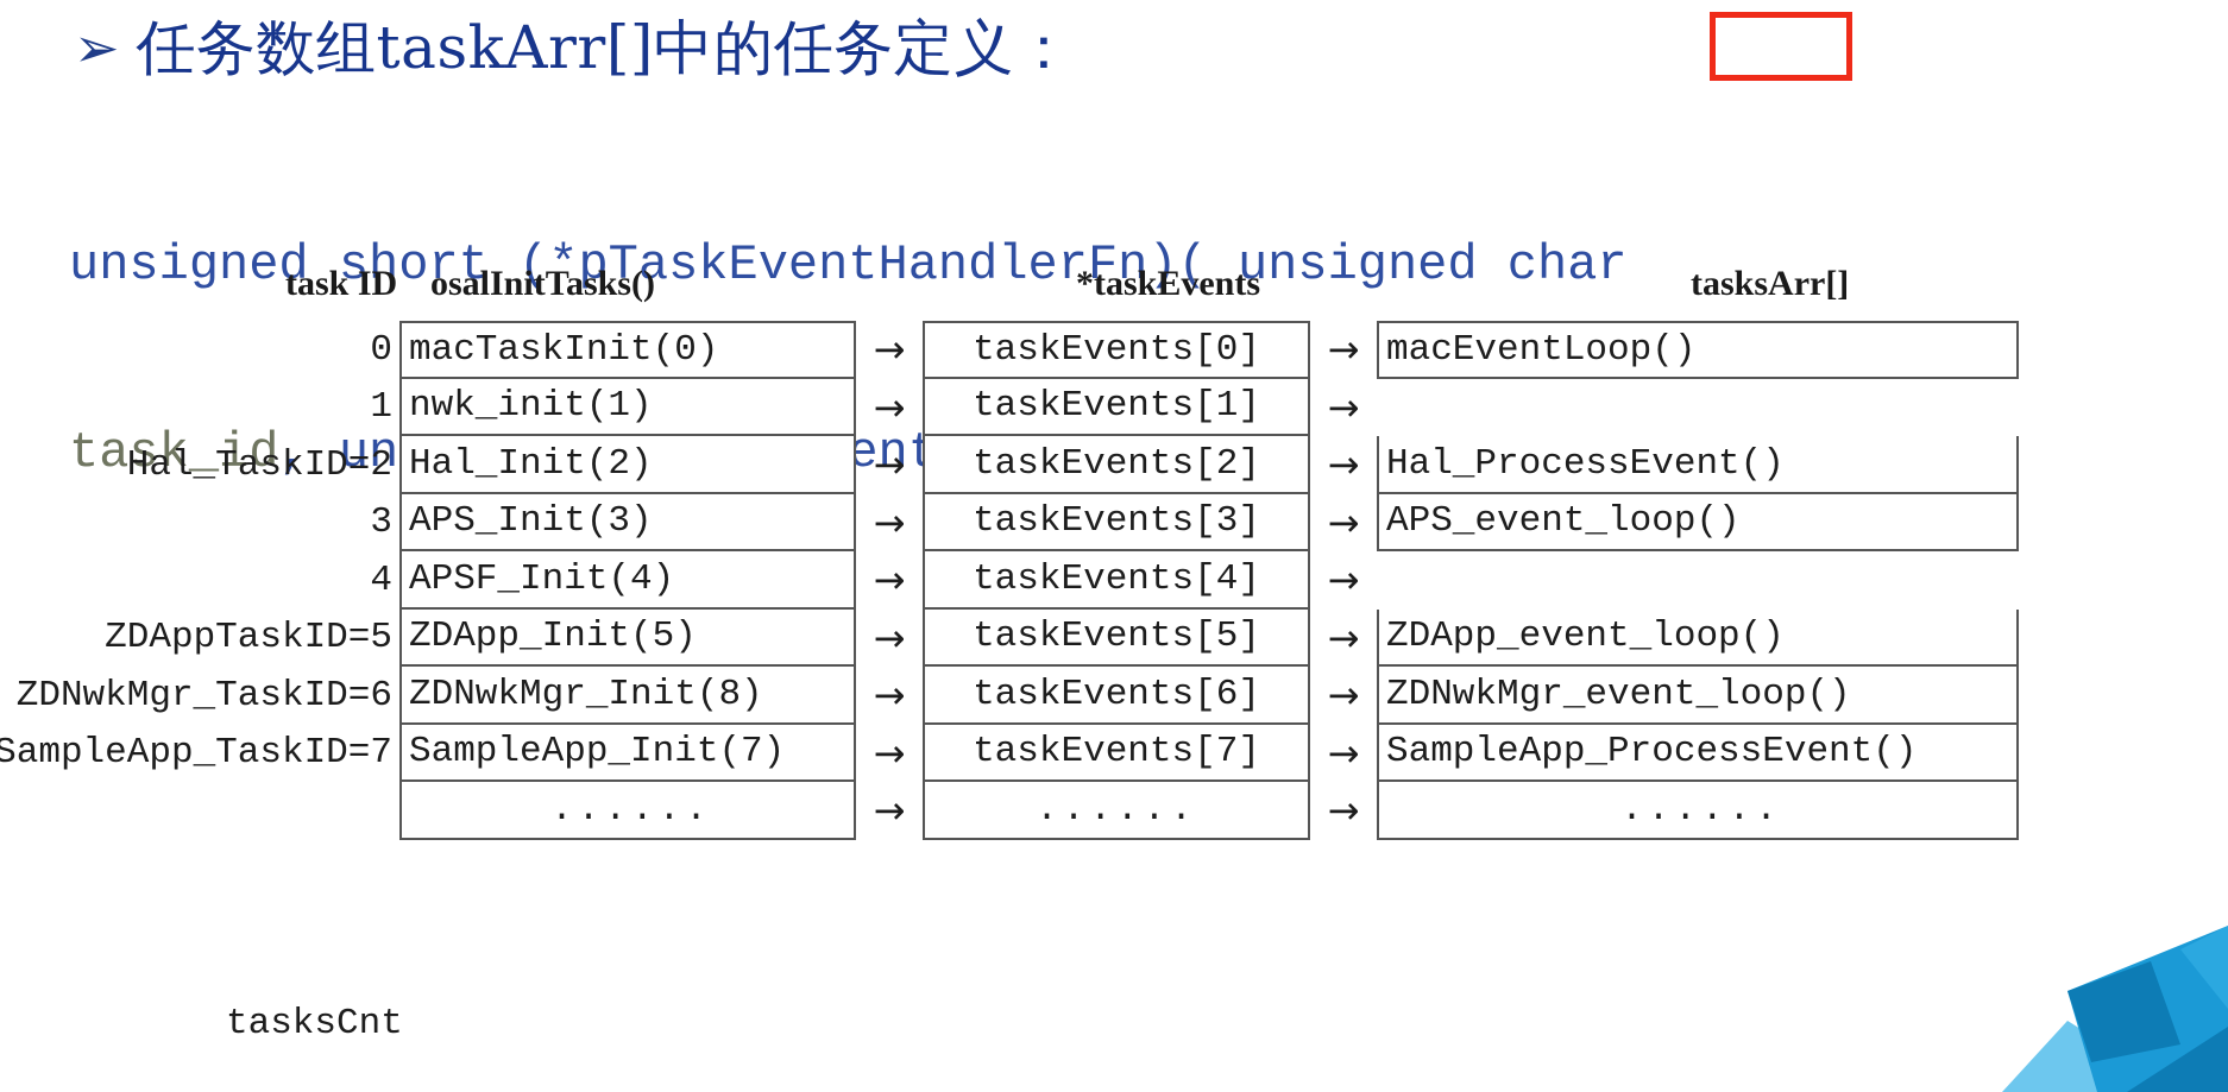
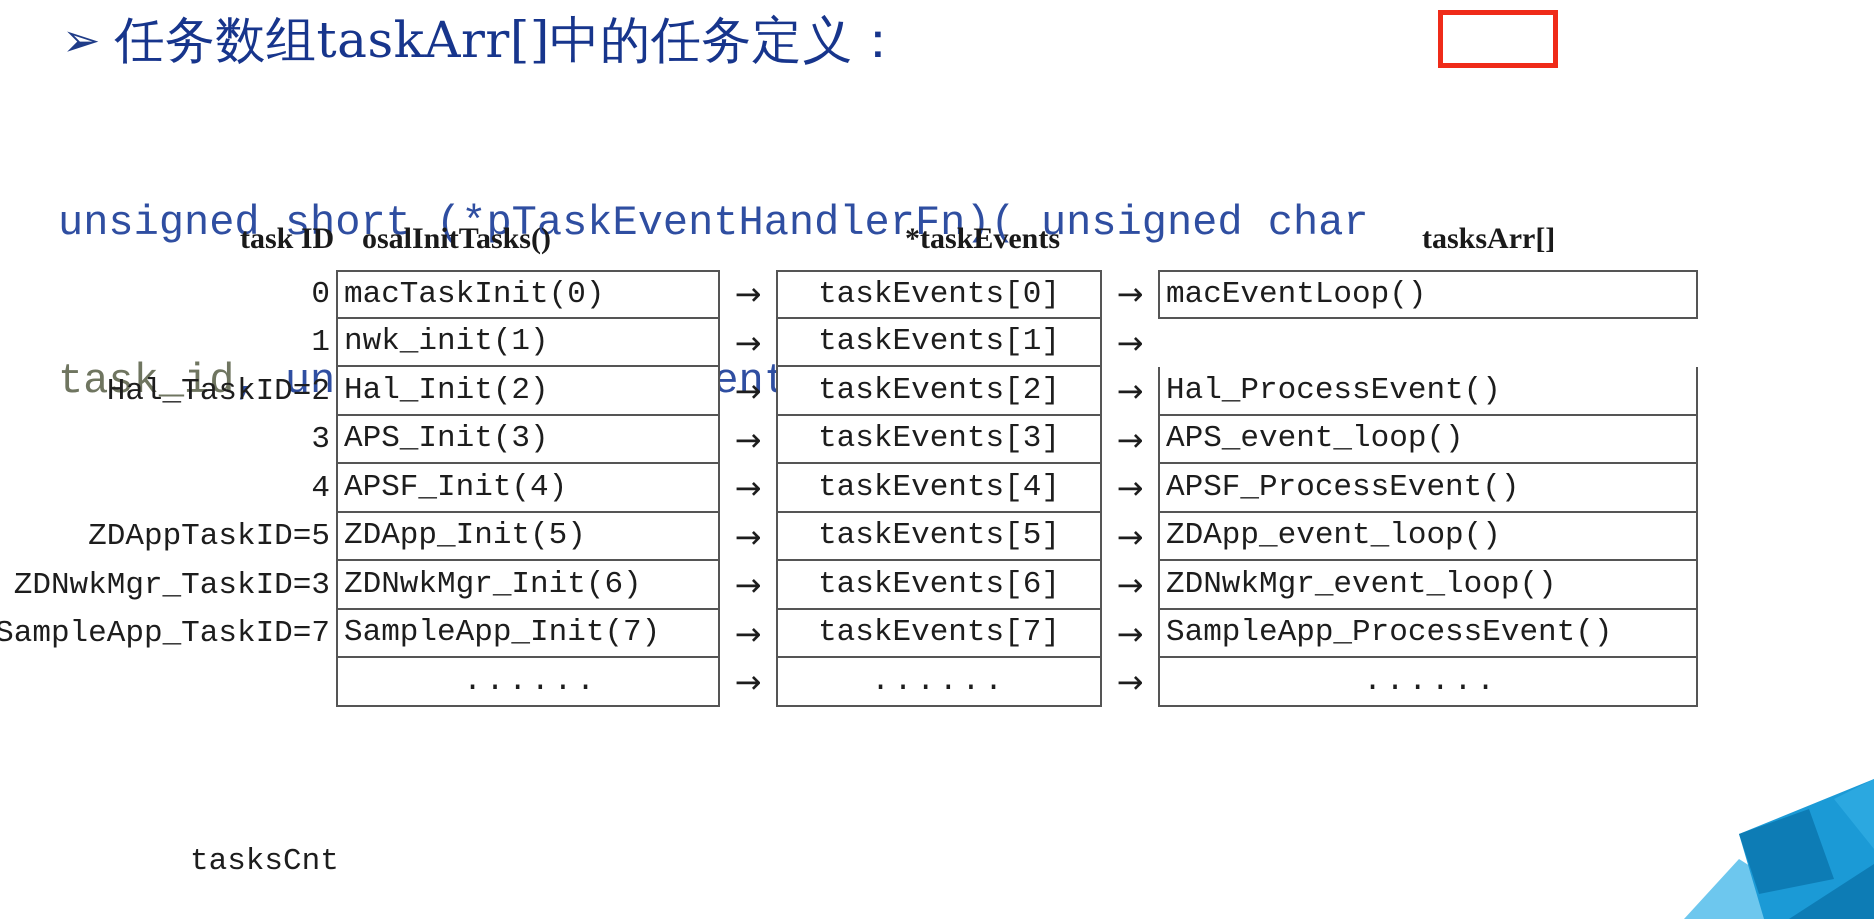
  ➢
  任务数组taskArr[]中的任务定义：
  unsigned short (*pTaskEventHandlerFn)( unsigned char
  task ID
  osalInitTasks()
  *taskEvents
  tasksArr[]
  0
  macTaskInit(0)
  →
  taskEvents[0]
  →
  macEventLoop()
  1
  nwk_init(1)
  →
  taskEvents[1]
  →
  Hal_TaskID=2
  Hal_Init(2)
  →
  taskEvents[2]
  →
  Hal_ProcessEvent()
  3
  APS_Init(3)
  →
  taskEvents[3]
  →
  APS_event_loop()
  4
  APSF_Init(4)
  →
  taskEvents[4]
  →
+ APSF_ProcessEvent()
  ZDAppTaskID=5
  ZDApp_Init(5)
  →
  taskEvents[5]
  →
  ZDApp_event_loop()
- ZDNwkMgr_TaskID=6
+ ZDNwkMgr_TaskID=3
- ZDNwkMgr_Init(8)
+ ZDNwkMgr_Init(6)
  →
  taskEvents[6]
  →
  ZDNwkMgr_event_loop()
  SampleApp_TaskID=7
  SampleApp_Init(7)
  →
  taskEvents[7]
  →
  SampleApp_ProcessEvent()
  ......
  →
  ......
  →
  ......
  tasksCnt
